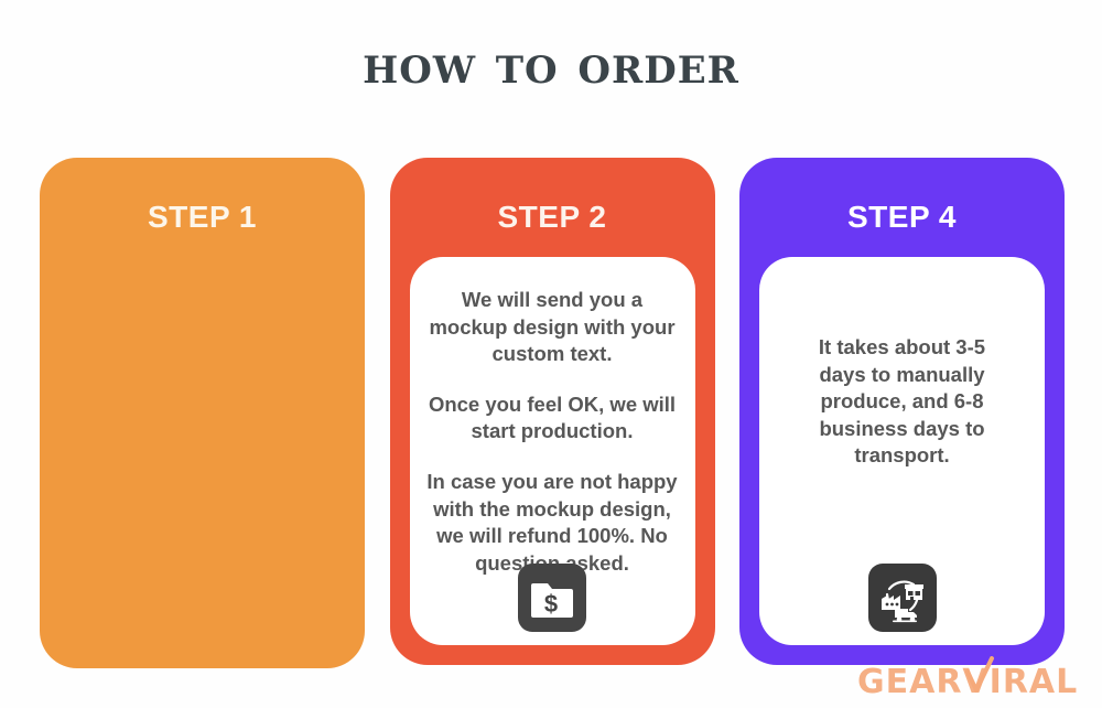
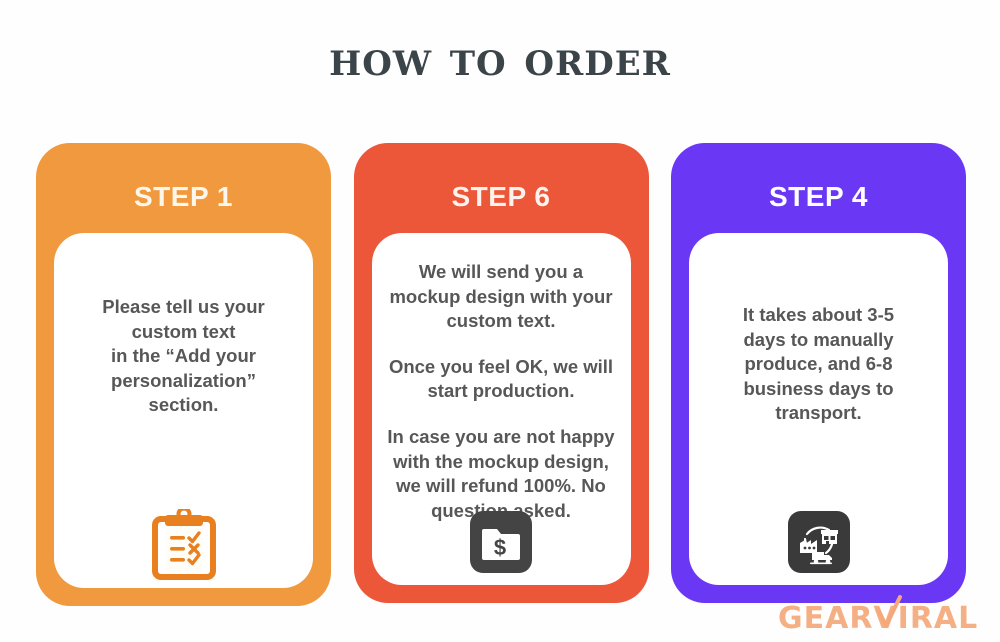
  how to order
  STEP 1
+ Please tell us your
+ custom text
+ in the “Add your
+ personalization”
+ section.
- STEP 2
+ STEP 6
  We will send you a
  mockup design with your
  custom text.
  Once you feel OK, we will
  start production.
  In case you are not happy
  with the mockup design,
  we will refund 100%. No
  question asked.
  $
  STEP 4
  It takes about 3-5
  days to manually
  produce, and 6-8
  business days to
  transport.
  GEARVIRAL
